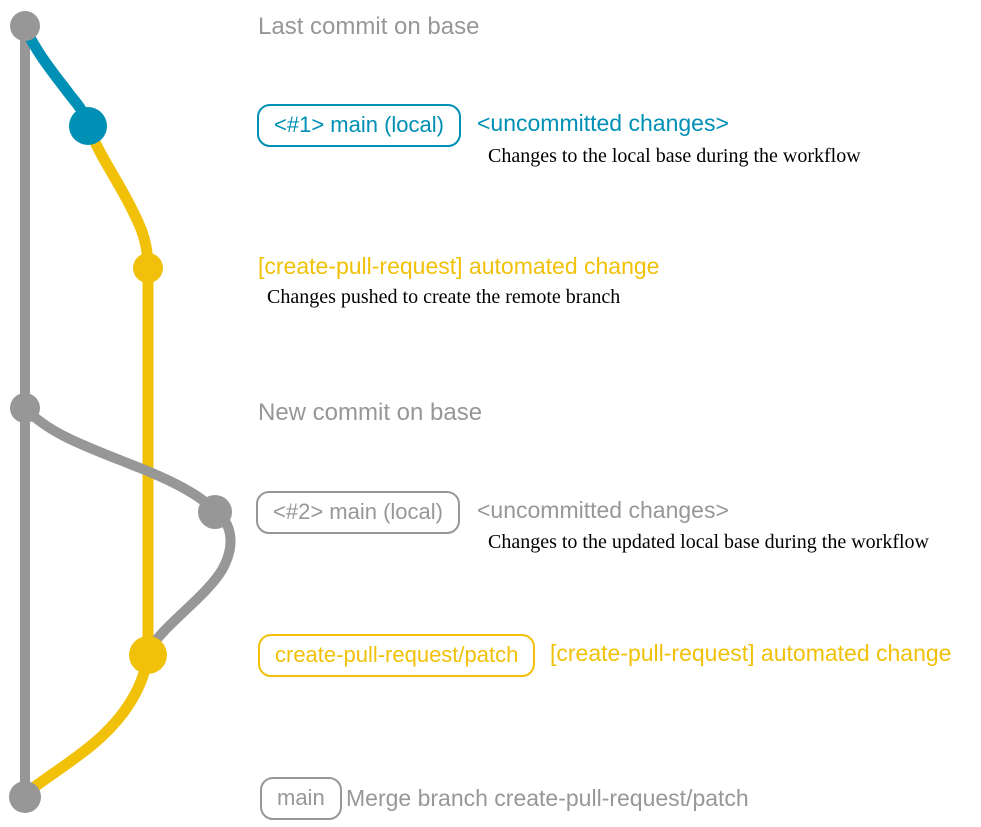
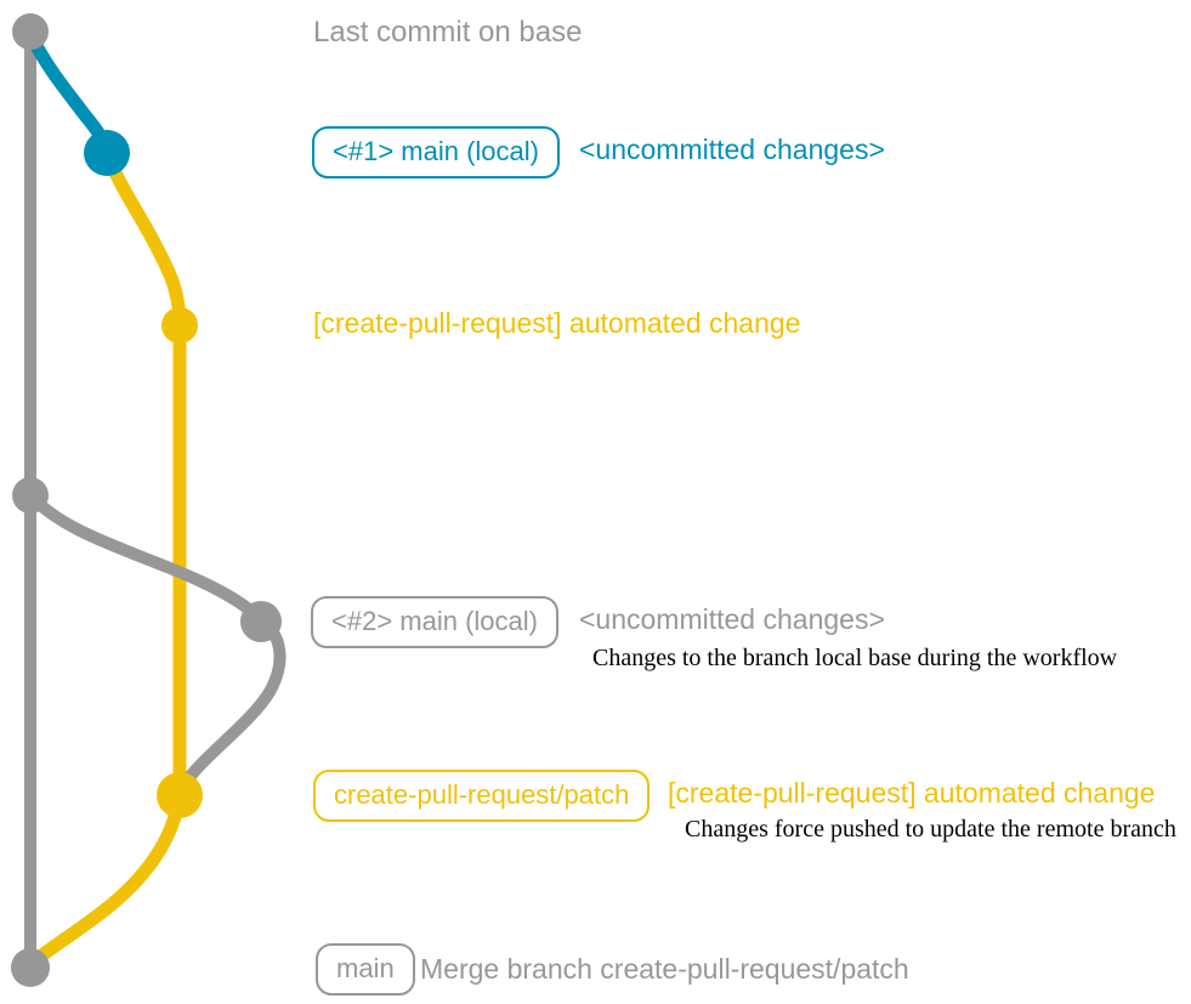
  Last commit on base
  <#1> main (local)
  <uncommitted changes>
- Changes to the local base during the workflow
  [create-pull-request] automated change
- Changes pushed to create the remote branch
- New commit on base
  <#2> main (local)
  <uncommitted changes>
- Changes to the updated local base during the workflow
+ Changes to the branch local base during the workflow
  create-pull-request/patch
  [create-pull-request] automated change
+ Changes force pushed to update the remote branch
  main
  Merge branch create-pull-request/patch
